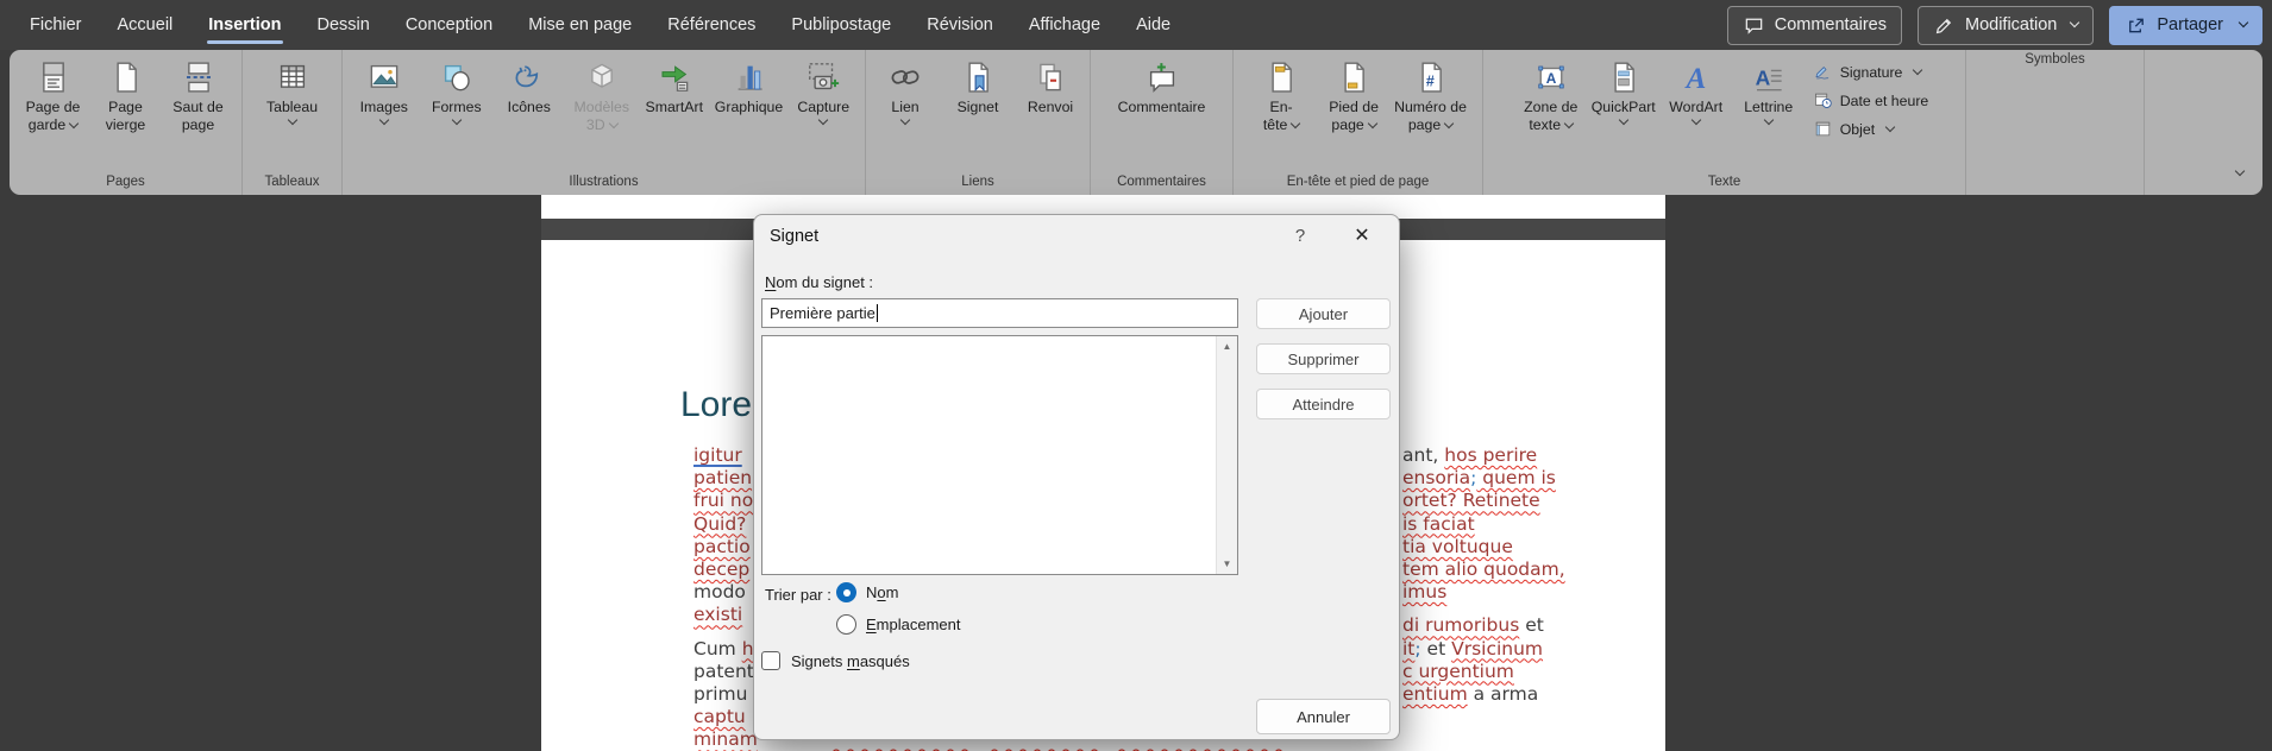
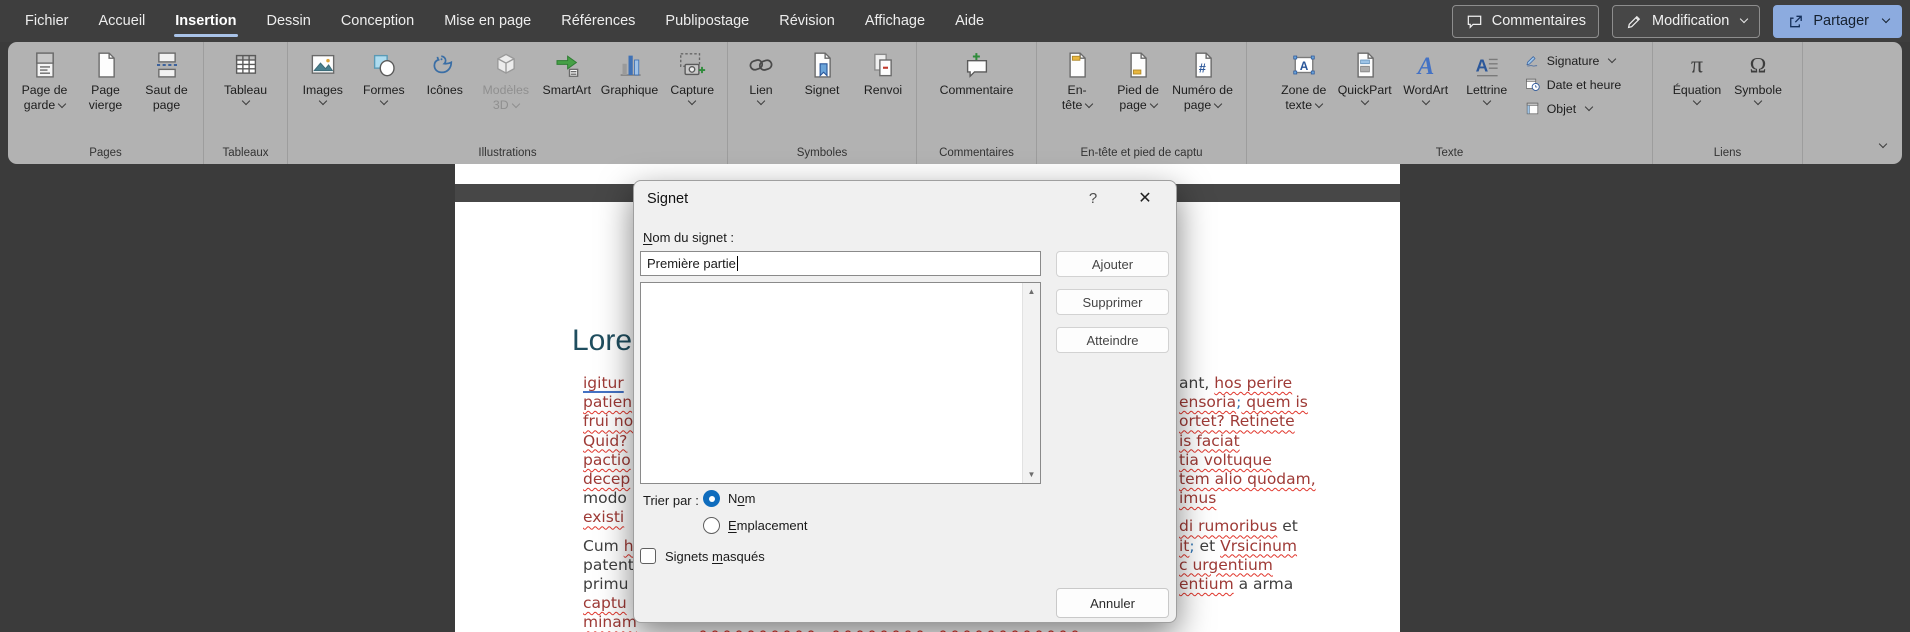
  Fichier
  Accueil
  Insertion
  Dessin
  Conception
  Mise en page
  Références
  Publipostage
  Révision
  Affichage
  Aide
  Commentaires
  Modification
  Partager
  Page de
  garde
  Page
  vierge
  Saut de
  page
  Pages
  Tableau
  Tableaux
  Images
  Formes
  Icônes
  Modèles
  3D
  SmartArt
  Graphique
  Capture
  Illustrations
  Lien
  Signet
  Renvoi
- Liens
+ Symboles
  Commentaire
  Commentaires
  En-
  tête
  Pied de
  page
  #
  Numéro de
  page
- En-tête et pied de page
+ En-tête et pied de captu
  A
  Zone de
  texte
  QuickPart
  A
  WordArt
  A
  Lettrine
  Signature
  Date et heure
  Objet
  Texte
+ π
+ Équation
+ Ω
+ Symbole
- Symboles
+ Liens
  Lore
  igitur
  patien
  frui no
  Quid?
  pactio
  decep
  modo
  existi
  Cum h
  patent
  primu
  captu
  minam
  ant, hos perire
  ensoria; quem is
  ortet? Retinete
  is faciat
  tia voltuque
  tem alio quodam,
  imus
  di rumoribus et
  it; et Vrsicinum
  c urgentium
  entium a arma
  Signet
  ?
  ✕
  Nom du signet :
  Première partie
  Ajouter
  Supprimer
  Atteindre
  ▲
  ▼
  Trier par :
  Nom
  Emplacement
  Signets masqués
  Annuler
